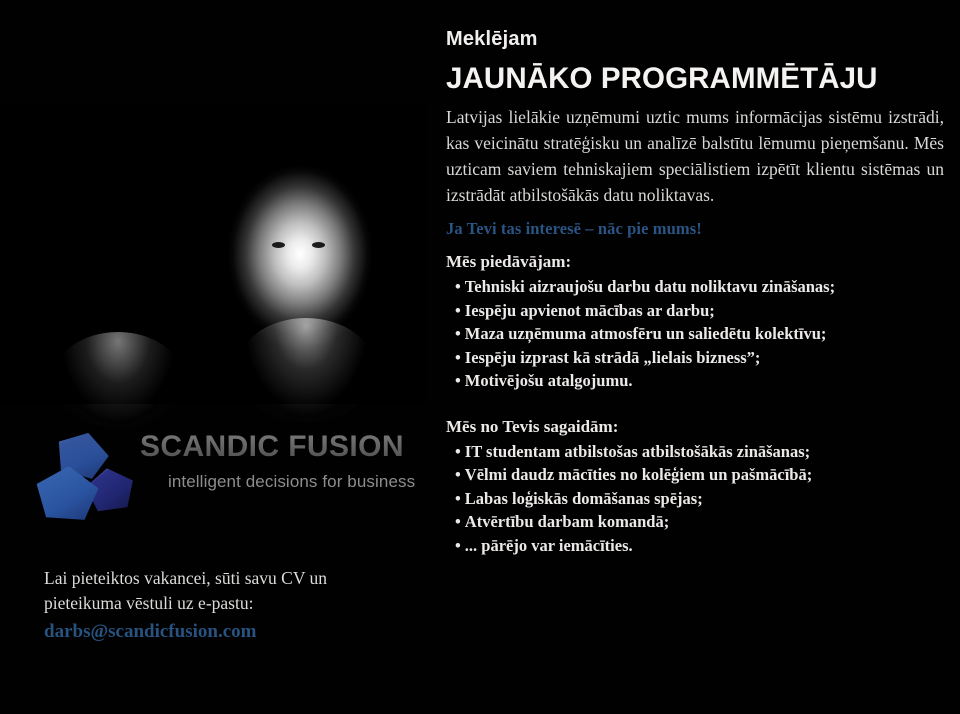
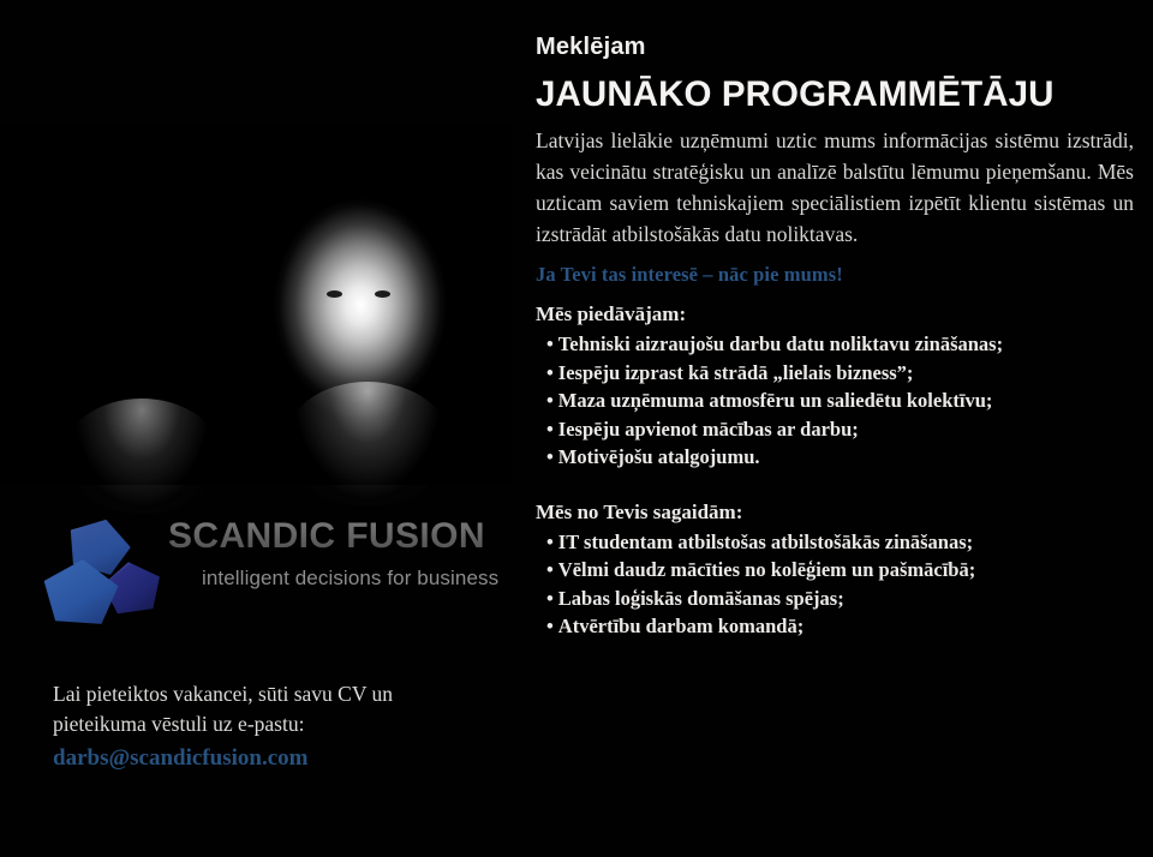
  SCANDIC FUSION
  intelligent decisions for business
  Lai pieteiktos vakancei, sūti savu CV un pieteikuma vēstuli uz e-pastu:
  darbs@scandicfusion.com
  Meklējam
  JAUNĀKO PROGRAMMĒTĀJU
  Latvijas lielākie uzņēmumi uztic mums informācijas sistēmu izstrādi, kas veicinātu stratēģisku un analīzē balstītu lēmumu pieņemšanu. Mēs uzticam saviem tehniskajiem speciālistiem izpētīt klientu sistēmas un izstrādāt atbilstošākās datu noliktavas.
  Ja Tevi tas interesē – nāc pie mums!
  Mēs piedāvājam:
  Tehniski aizraujošu darbu datu noliktavu zināšanas;
- Iespēju apvienot mācības ar darbu;
+ Iespēju izprast kā strādā „lielais bizness”;
  Maza uzņēmuma atmosfēru un saliedētu kolektīvu;
- Iespēju izprast kā strādā „lielais bizness”;
+ Iespēju apvienot mācības ar darbu;
  Motivējošu atalgojumu.
  Mēs no Tevis sagaidām:
  IT studentam atbilstošas atbilstošākās zināšanas;
  Vēlmi daudz mācīties no kolēģiem un pašmācībā;
  Labas loģiskās domāšanas spējas;
  Atvērtību darbam komandā;
- ... pārējo var iemācīties.
